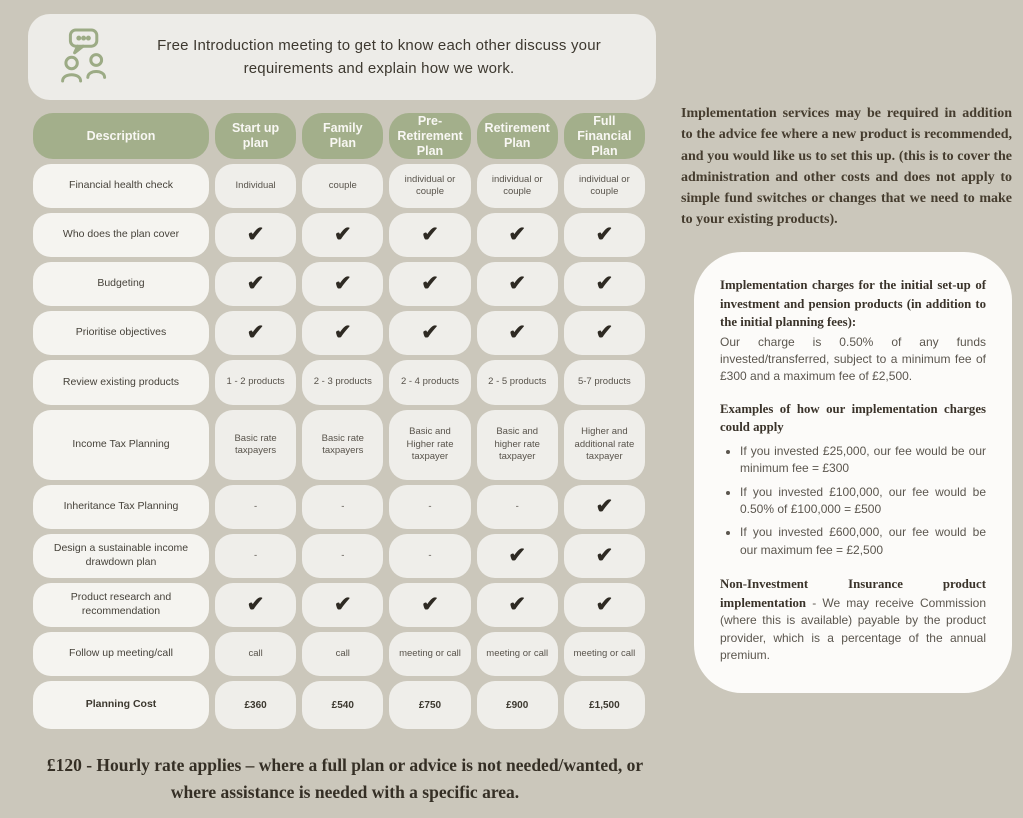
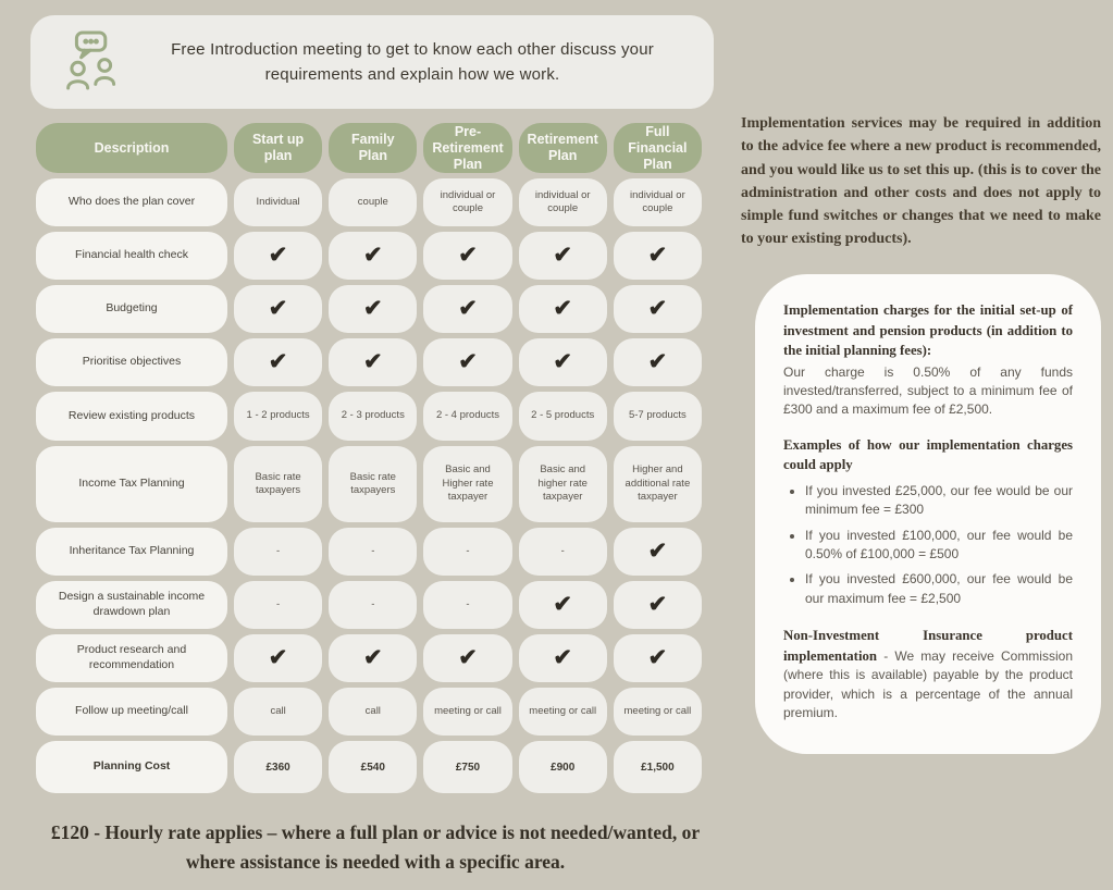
  Free Introduction meeting to get to know each other discuss your requirements and explain how we work.
  Description
  Start up plan
  Family Plan
  Pre-Retirement Plan
  Retirement Plan
  Full Financial Plan
- Financial health check
+ Who does the plan cover
  Individual
  couple
  individual or couple
  individual or couple
  individual or couple
- Who does the plan cover
+ Financial health check
  ✔
  ✔
  ✔
  ✔
  ✔
  Budgeting
  ✔
  ✔
  ✔
  ✔
  ✔
  Prioritise objectives
  ✔
  ✔
  ✔
  ✔
  ✔
  Review existing products
  1 - 2 products
  2 - 3 products
  2 - 4 products
  2 - 5 products
  5-7 products
  Income Tax Planning
  Basic rate taxpayers
  Basic rate taxpayers
  Basic and Higher rate taxpayer
  Basic and higher rate taxpayer
  Higher and additional rate taxpayer
  Inheritance Tax Planning
  -
  -
  -
  -
  ✔
  Design a sustainable income drawdown plan
  -
  -
  -
  ✔
  ✔
  Product research and recommendation
  ✔
  ✔
  ✔
  ✔
  ✔
  Follow up meeting/call
  call
  call
  meeting or call
  meeting or call
  meeting or call
  Planning Cost
  £360
  £540
  £750
  £900
  £1,500
  Implementation services may be required in addition to the advice fee where a new product is recommended, and you would like us to set this up. (this is to cover the administration and other costs and does not apply to simple fund switches or changes that we need to make to your existing products).
  Implementation charges for the initial set-up of investment and pension products (in addition to the initial planning fees):
  Our charge is 0.50% of any funds invested/transferred, subject to a minimum fee of £300 and a maximum fee of £2,500.
  Examples of how our implementation charges could apply
  If you invested £25,000, our fee would be our minimum fee = £300
  If you invested £100,000, our fee would be 0.50% of £100,000 = £500
  If you invested £600,000, our fee would be our maximum fee = £2,500
  Non-Investment Insurance product implementation - We may receive Commission (where this is available) payable by the product provider, which is a percentage of the annual premium.
  £120 - Hourly rate applies – where a full plan or advice is not needed/wanted, or where assistance is needed with a specific area.
